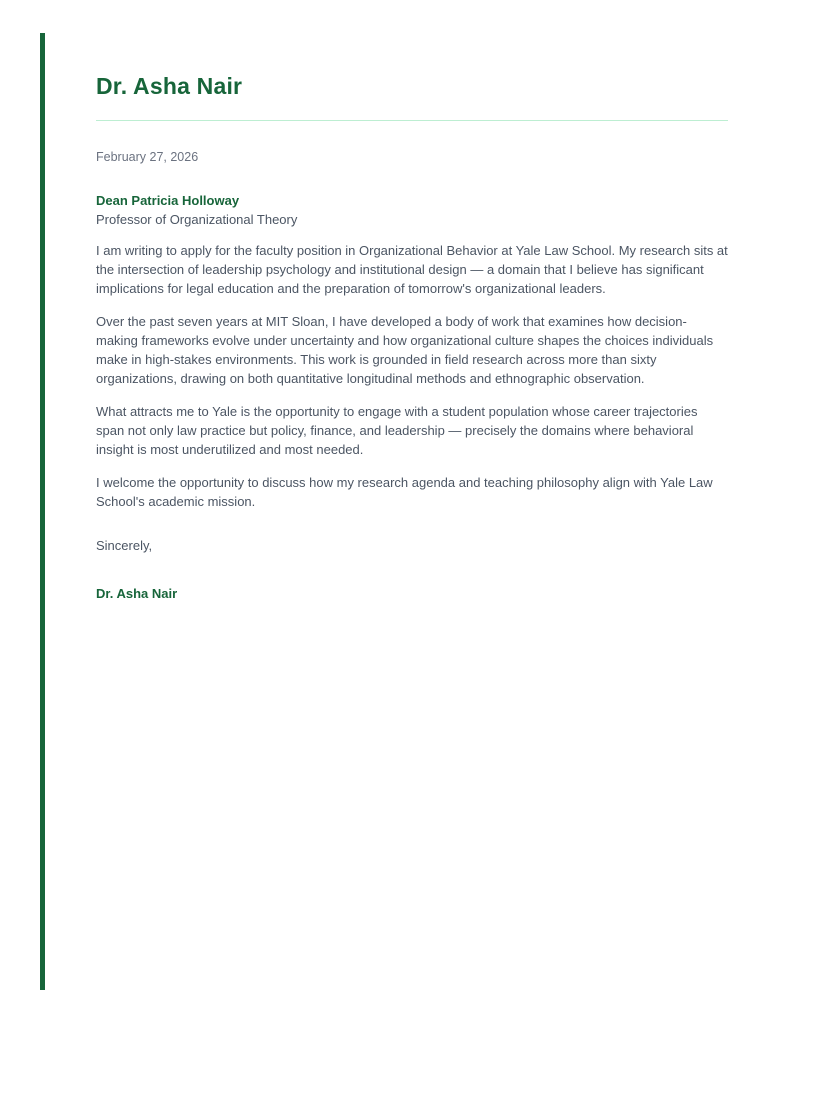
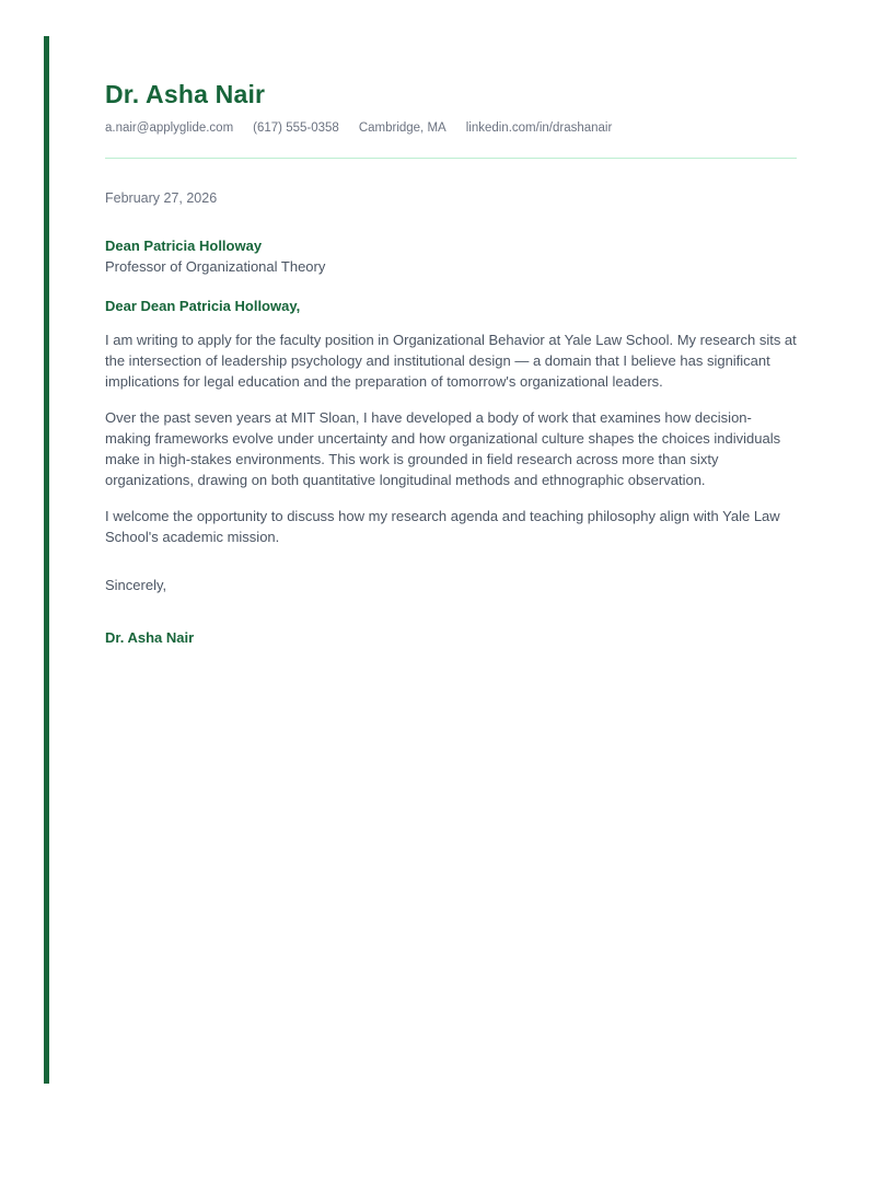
  Dr. Asha Nair
+ a.nair@applyglide.com
+ (617) 555-0358
+ Cambridge, MA
+ linkedin.com/in/drashanair
  February 27, 2026
  Dean Patricia Holloway
  Professor of Organizational Theory
+ Dear Dean Patricia Holloway,
  I am writing to apply for the faculty position in Organizational Behavior at Yale Law School. My research sits at the intersection of leadership psychology and institutional design — a domain that I believe has significant implications for legal education and the preparation of tomorrow's organizational leaders.
  Over the past seven years at MIT Sloan, I have developed a body of work that examines how decision-making frameworks evolve under uncertainty and how organizational culture shapes the choices individuals make in high-stakes environments. This work is grounded in field research across more than sixty organizations, drawing on both quantitative longitudinal methods and ethnographic observation.
- What attracts me to Yale is the opportunity to engage with a student population whose career trajectories span not only law practice but policy, finance, and leadership — precisely the domains where behavioral insight is most underutilized and most needed.
  I welcome the opportunity to discuss how my research agenda and teaching philosophy align with Yale Law School's academic mission.
  Sincerely,
  Dr. Asha Nair
